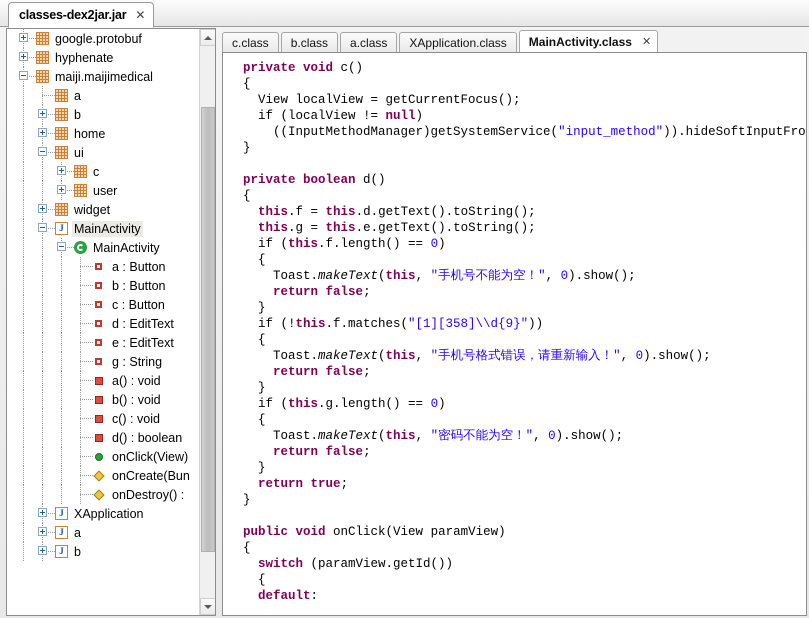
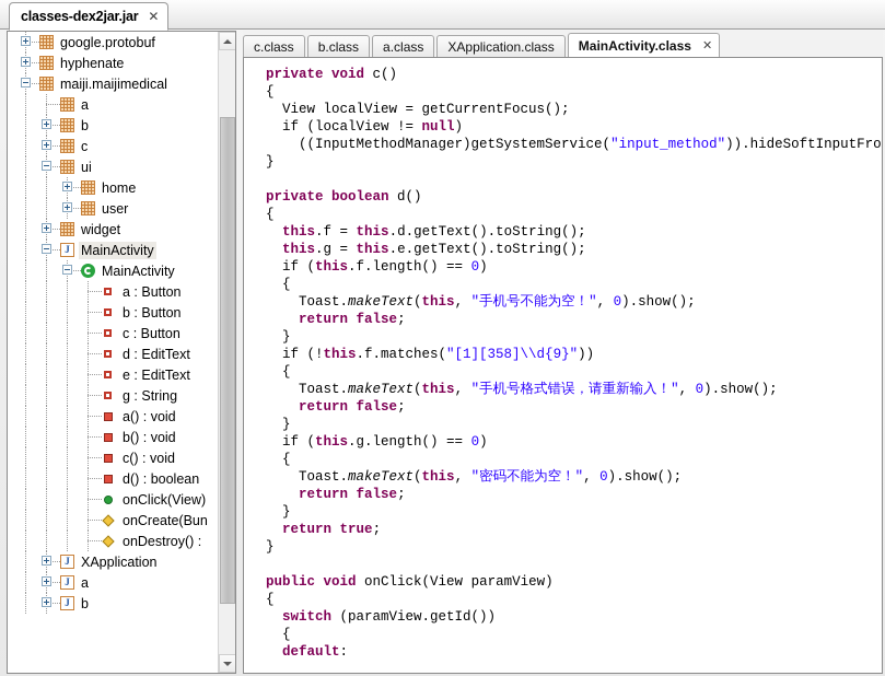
  classes-dex2jar.jar
  ✕
  google.protobuf
  hyphenate
  maiji.maijimedical
  a
  b
- home
+ c
  ui
- c
+ home
  user
  widget
  MainActivity
  MainActivity
  a : Button
  b : Button
  c : Button
  d : EditText
  e : EditText
  g : String
  a() : void
  b() : void
  c() : void
  d() : boolean
  onClick(View)
  onCreate(Bun
  onDestroy() :
  XApplication
  a
  b
  c.class
  b.class
  a.class
  XApplication.class
  MainActivity.class
  ✕
  private void c()
  {
  View localView = getCurrentFocus();
  if (localView != null)
  ((InputMethodManager)getSystemService("input_method")).hideSoftInputFro
  }
  private boolean d()
  {
  this.f = this.d.getText().toString();
  this.g = this.e.getText().toString();
  if (this.f.length() == 0)
  {
  Toast.makeText(this, "手机号不能为空！", 0).show();
  return false;
  }
  if (!this.f.matches("[1][358]\\d{9}"))
  {
  Toast.makeText(this, "手机号格式错误，请重新输入！", 0).show();
  return false;
  }
  if (this.g.length() == 0)
  {
  Toast.makeText(this, "密码不能为空！", 0).show();
  return false;
  }
  return true;
  }
  public void onClick(View paramView)
  {
  switch (paramView.getId())
  {
  default:
